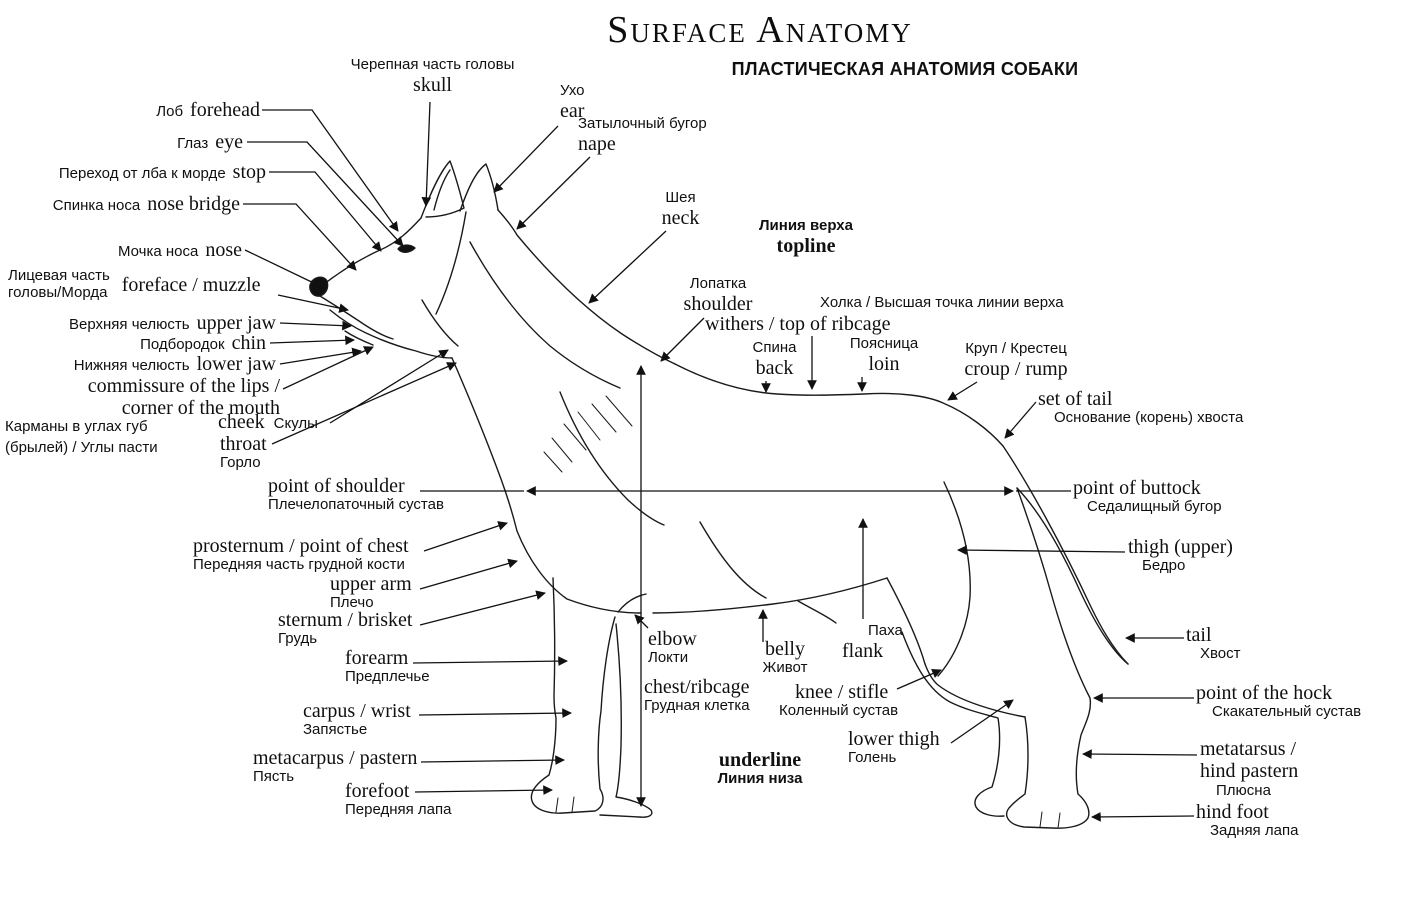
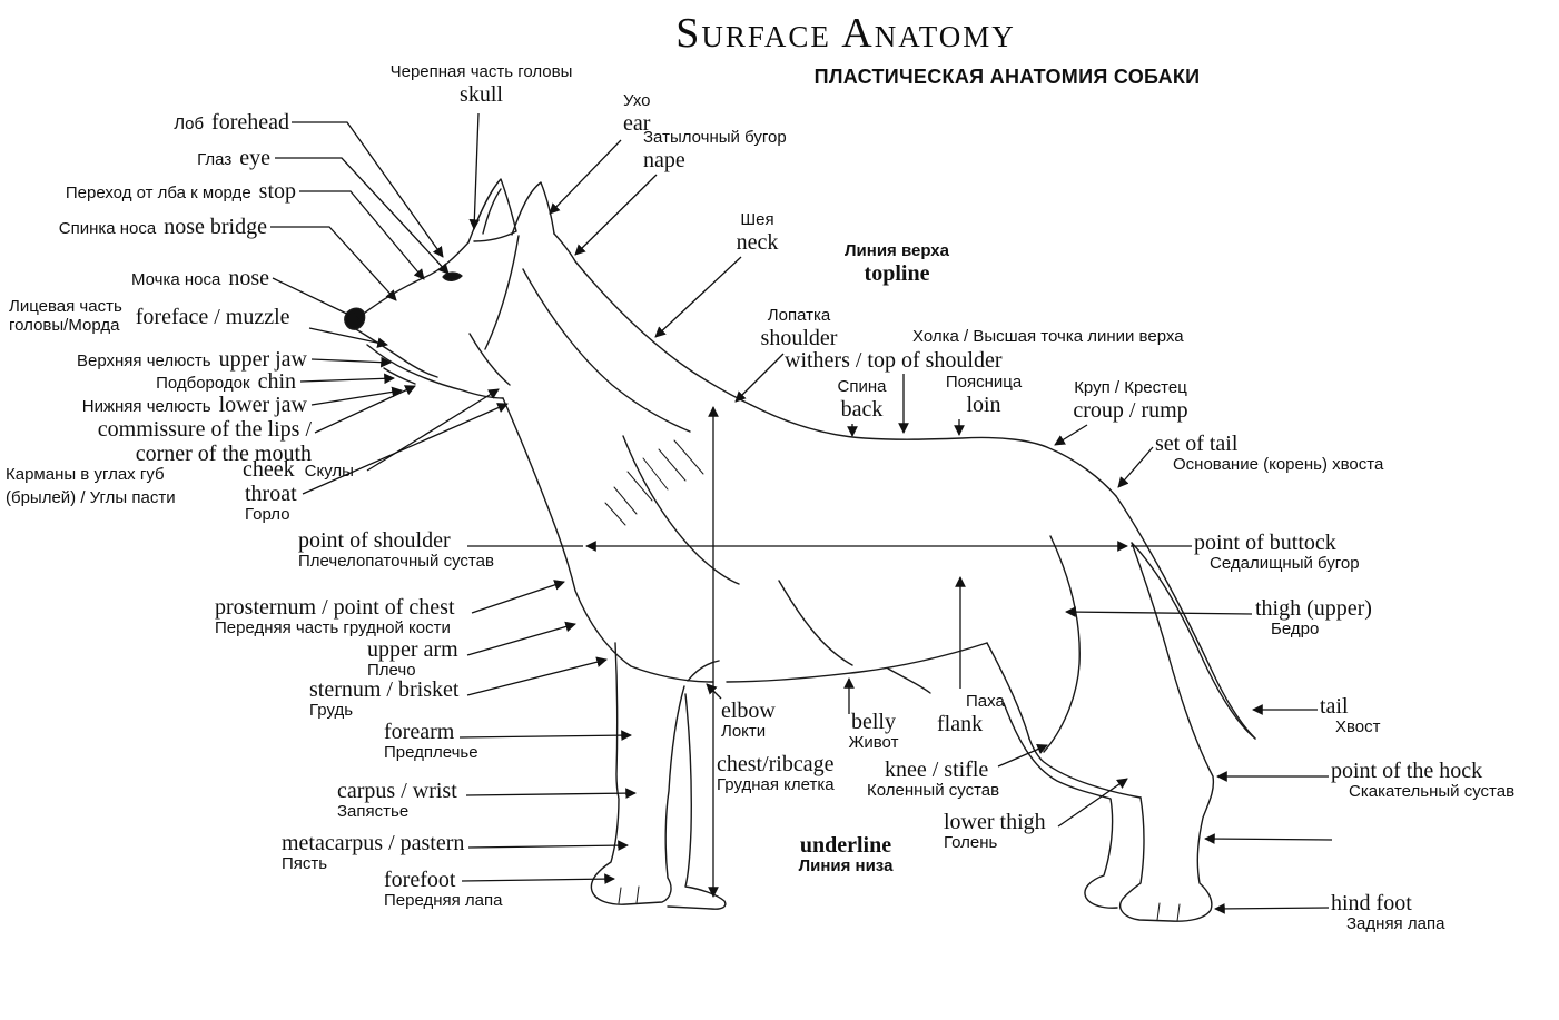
  Surface Anatomy
  ПЛАСТИЧЕСКАЯ АНАТОМИЯ СОБАКИ
  Черепная часть головы
  skull
  Лоб forehead
  Ухо
  ear
  Затылочный бугор
  nape
  Глаз eye
  Переход от лба к морде stop
  Спинка носа nose bridge
  Шея
  neck
  Мочка носа nose
  Лицевая часть
  головы/Морда
  foreface / muzzle
  Верхняя челюсть upper jaw
  Подбородок chin
  Нижняя челюсть lower jaw
  commissure of the lips /
  corner of the mouth
  Карманы в углах губ
  (брылей) / Углы пасти
  cheek Скулы
  throat
  Горло
  Лопатка
  shoulder
  Холка / Высшая точка линии верха
- withers / top of ribcage
+ withers / top of shoulder
  Линия верха
  topline
  Спина
  back
  Поясница
  loin
  Круп / Крестец
  croup / rump
  set of tail
  Основание (корень) хвоста
  point of shoulder
  Плечелопаточный сустав
  point of buttock
  Седалищный бугор
  prosternum / point of chest
  Передняя часть грудной кости
  upper arm
  Плечо
  sternum / brisket
  Грудь
  thigh (upper)
  Бедро
  forearm
  Предплечье
  elbow
  Локти
  belly
  Живот
  Паха
  flank
  tail
  Хвост
  chest/ribcage
  Грудная клетка
  knee / stifle
  Коленный сустав
  point of the hock
  Скакательный сустав
  carpus / wrist
  Запястье
  lower thigh
  Голень
  metacarpus / pastern
  Пясть
  underline
  Линия низа
- metatarsus /
- hind pastern
- Плюсна
  forefoot
  Передняя лапа
  hind foot
  Задняя лапа
